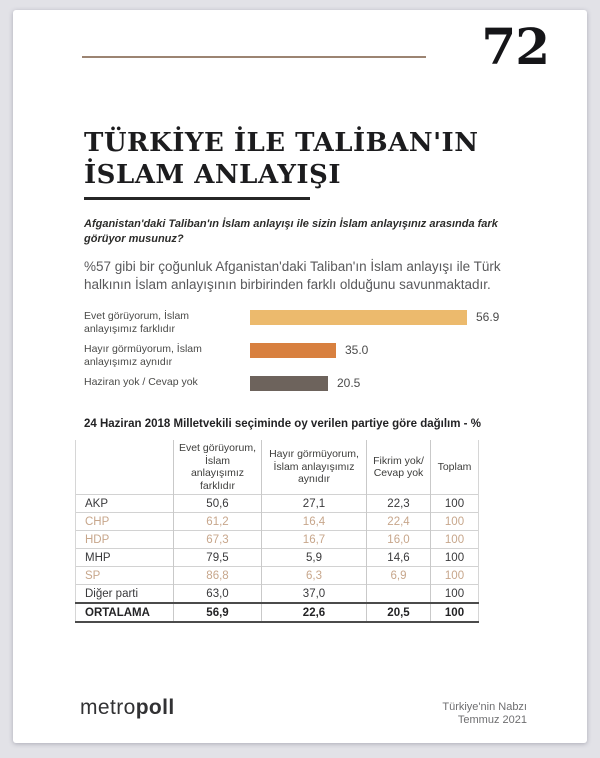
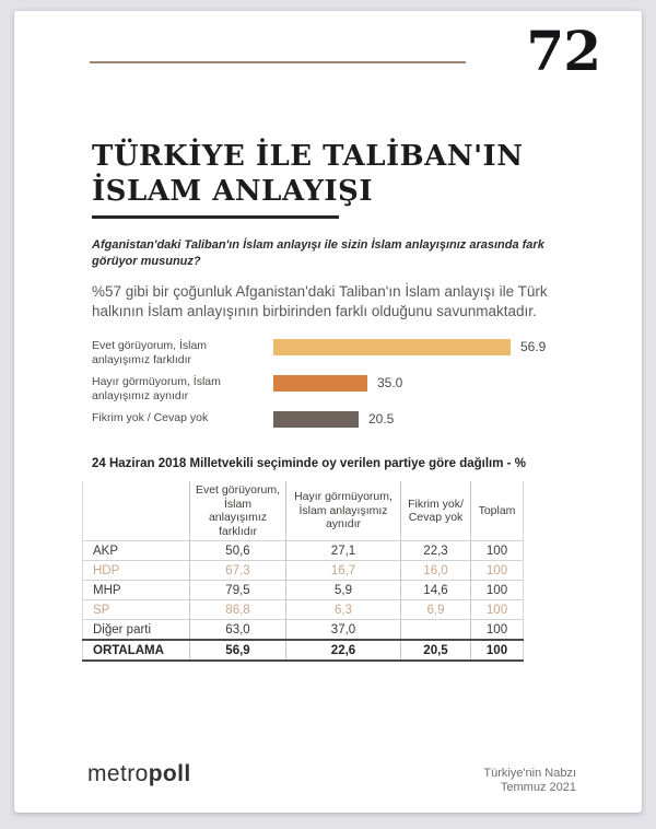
  72
  TÜRKİYE İLE TALİBAN'IN
  İSLAM ANLAYIŞI
  Afganistan'daki Taliban'ın İslam anlayışı ile sizin İslam anlayışınız arasında fark görüyor musunuz?
  %57 gibi bir çoğunluk Afganistan'daki Taliban'ın İslam anlayışı ile Türk halkının İslam anlayışının birbirinden farklı olduğunu savunmaktadır.
  Evet görüyorum, İslam anlayışımız farklıdır
  56.9
  Hayır görmüyorum, İslam anlayışımız aynıdır
  35.0
- Haziran yok / Cevap yok
+ Fikrim yok / Cevap yok
  20.5
  24 Haziran 2018 Milletvekili seçiminde oy verilen partiye göre dağılım - %
  	Evet görüyorum, İslam anlayışımız farklıdır	Hayır görmüyorum, İslam anlayışımız aynıdır	Fikrim yok/ Cevap yok	Toplam
  AKP	50,6	27,1	22,3	100
- CHP	61,2	16,4	22,4	100
  HDP	67,3	16,7	16,0	100
  MHP	79,5	5,9	14,6	100
  SP	86,8	6,3	6,9	100
  Diğer parti	63,0	37,0		100
  ORTALAMA	56,9	22,6	20,5	100
  metropoll
  Türkiye'nin Nabzı
  Temmuz 2021
